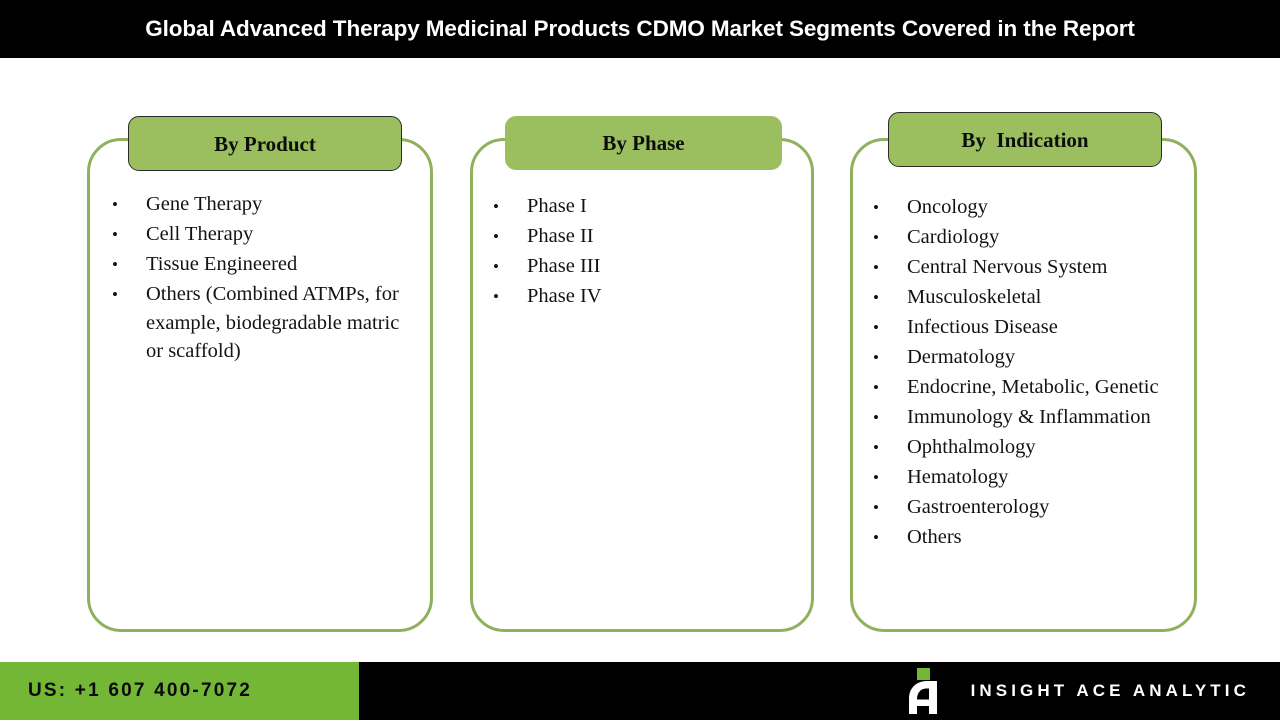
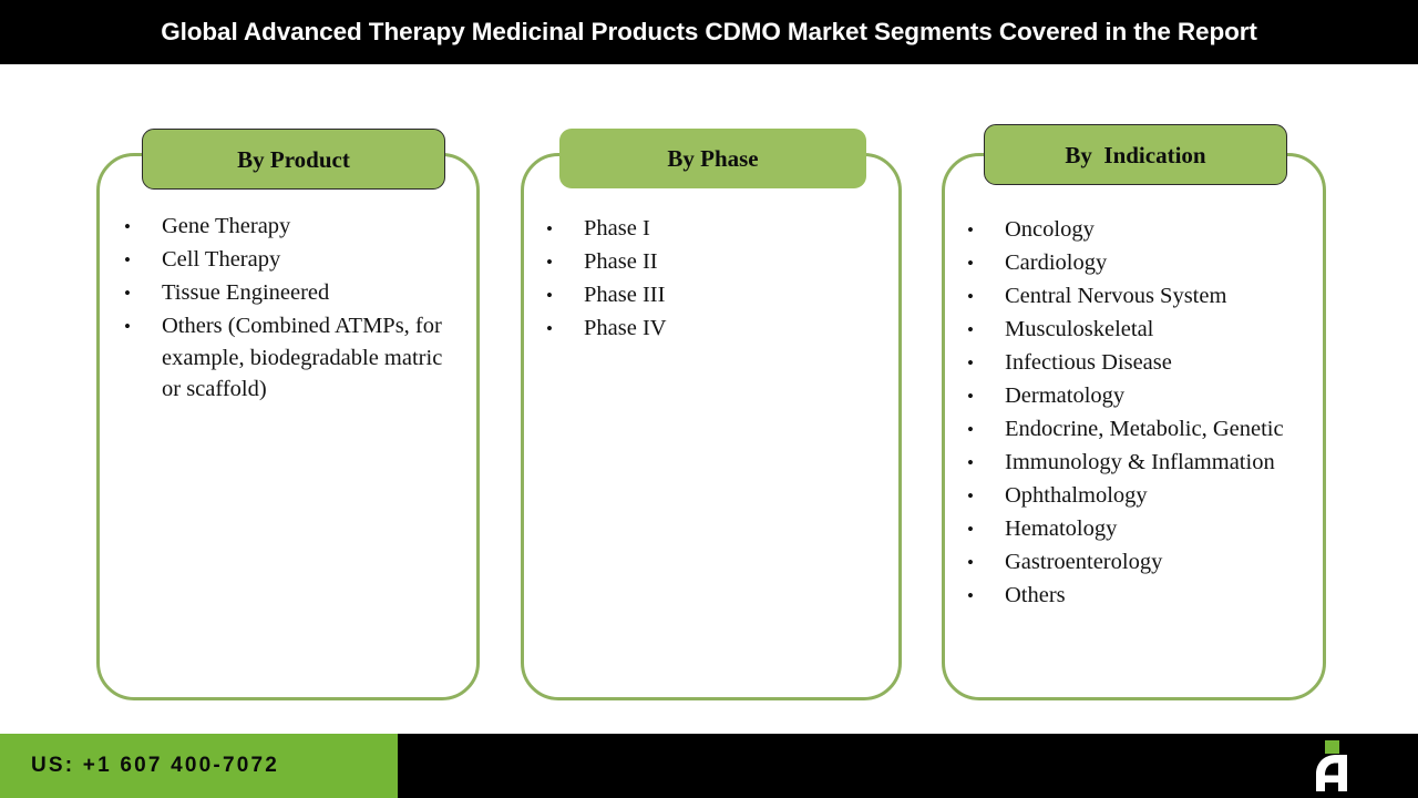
  Global Advanced Therapy Medicinal Products CDMO Market Segments Covered in the Report
  By Product
  •
  Gene Therapy
  •
  Cell Therapy
  •
  Tissue Engineered
  •
  Others (Combined ATMPs, for example, biodegradable matric or scaffold)
  By Phase
  •
  Phase I
  •
  Phase II
  •
  Phase III
  •
  Phase IV
  By Indication
  •
  Oncology
  •
  Cardiology
  •
  Central Nervous System
  •
  Musculoskeletal
  •
  Infectious Disease
  •
  Dermatology
  •
  Endocrine, Metabolic, Genetic
  •
  Immunology & Inflammation
  •
  Ophthalmology
  •
  Hematology
  •
  Gastroenterology
  •
  Others
  US: +1 607 400-7072
- INSIGHT ACE ANALYTIC
